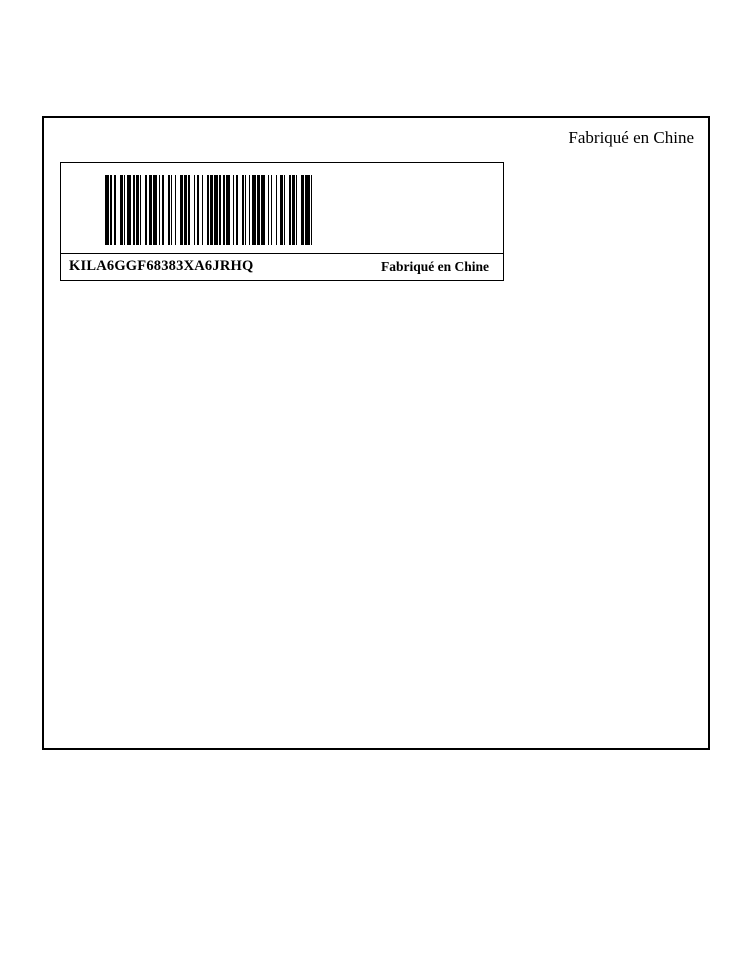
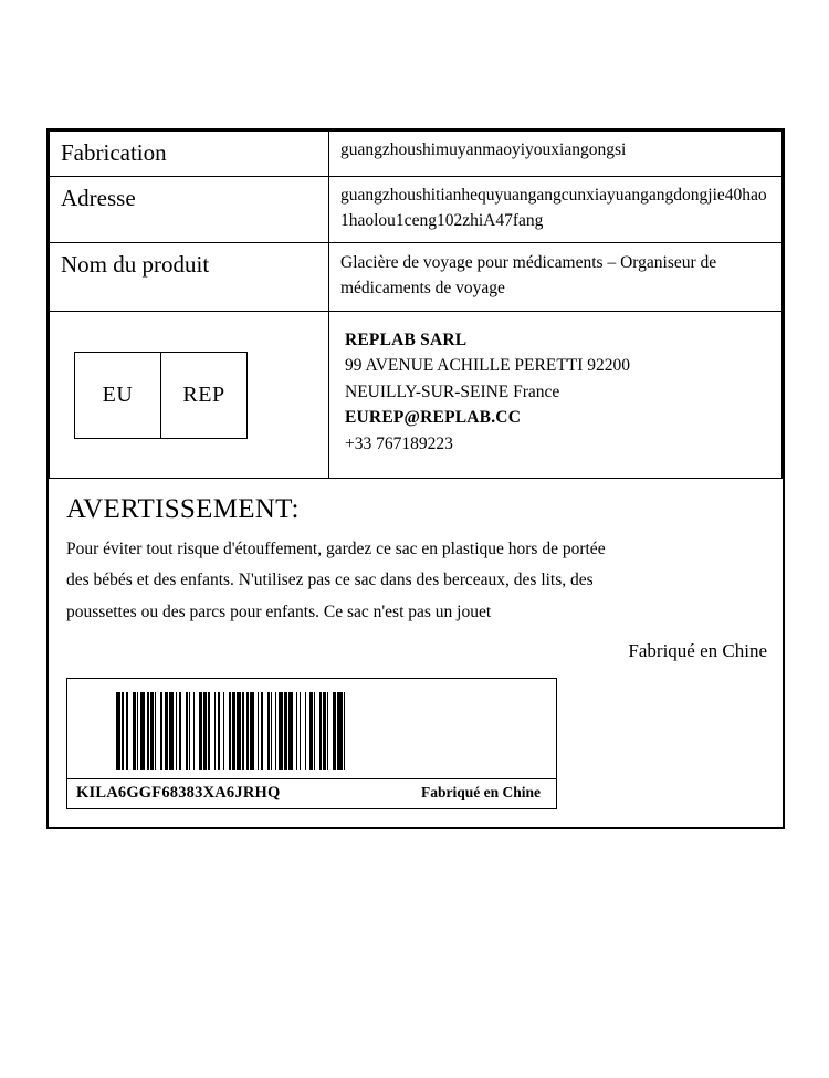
+ Fabrication	guangzhoushimuyanmaoyiyouxiangongsi
+ Adresse	guangzhoushitianhequyuangangcunxiayuangangdongjie40hao1haolou1ceng102zhiA47fang
+ Nom du produit	Glacière de voyage pour médicaments – Organiseur de médicaments de voyage
+ EU REP	REPLAB SARL 99 AVENUE ACHILLE PERETTI 92200 NEUILLY-SUR-SEINE France EUREP@REPLAB.CC +33 767189223
+ AVERTISSEMENT:
+ Pour éviter tout risque d'étouffement, gardez ce sac en plastique hors de portée
+ des bébés et des enfants. N'utilisez pas ce sac dans des berceaux, des lits, des
+ poussettes ou des parcs pour enfants. Ce sac n'est pas un jouet
  Fabriqué en Chine
  KILA6GGF68383XA6JRHQ
  Fabriqué en Chine
